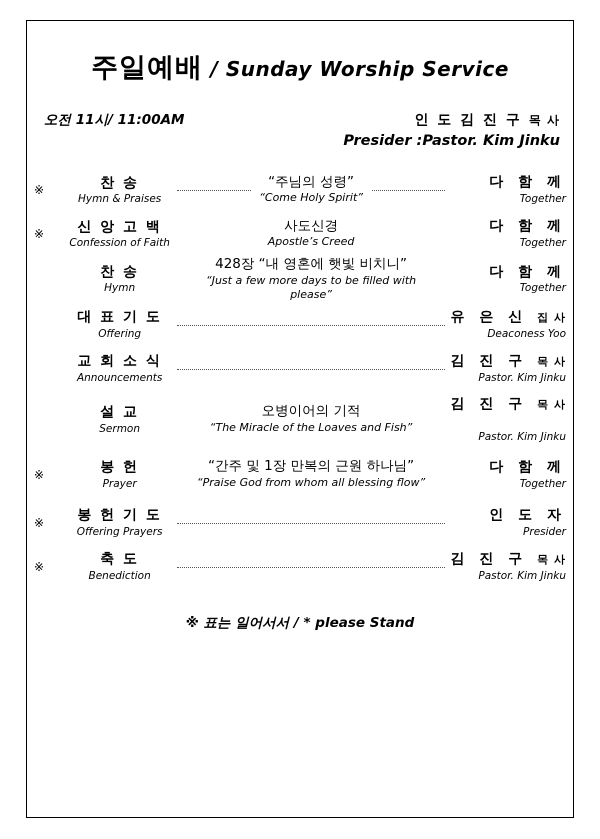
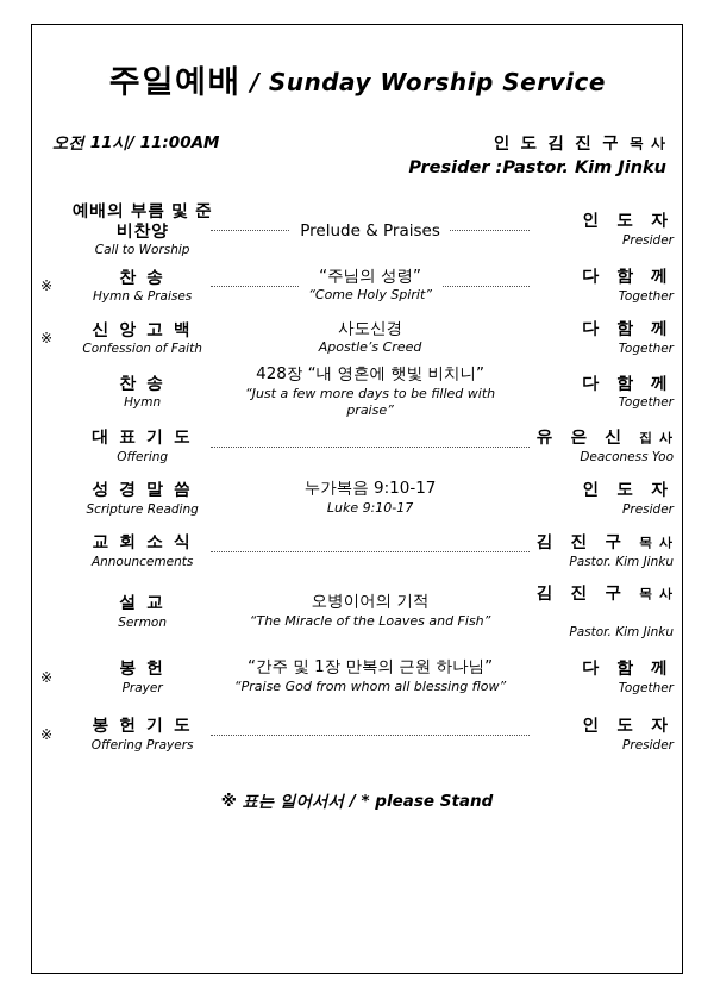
  주일예배 / Sunday Worship Service
  오전 11시/ 11:00AM
  인 도 김 진 구 목 사
  Presider :Pastor. Kim Jinku
+ 	예배의 부름 및 준비찬양 Call to Worship	Prelude & Praises	인 도 자 Presider
  ※	찬 송 Hymn & Praises	“주님의 성령” “Come Holy Spirit”	다 함 께 Together
  ※	신 앙 고 백 Confession of Faith	사도신경 Apostle’s Creed	다 함 께 Together
- 	찬 송 Hymn	428장 “내 영혼에 햇빛 비치니” “Just a few more days to be filled with please”	다 함 께 Together
+ 	찬 송 Hymn	428장 “내 영혼에 햇빛 비치니” “Just a few more days to be filled with praise”	다 함 께 Together
  	대 표 기 도 Offering		유 은 신 집 사 Deaconess Yoo
+ 	성 경 말 씀 Scripture Reading	누가복음 9:10-17 Luke 9:10-17	인 도 자 Presider
  	교 회 소 식 Announcements		김 진 구 목 사 Pastor. Kim Jinku
  	설 교 Sermon	오병이어의 기적 “The Miracle of the Loaves and Fish”	김 진 구 목 사 Pastor. Kim Jinku
  ※	봉 헌 Prayer	“간주 및 1장 만복의 근원 하나님” “Praise God from whom all blessing flow”	다 함 께 Together
  ※	봉 헌 기 도 Offering Prayers		인 도 자 Presider
- ※	축 도 Benediction		김 진 구 목 사 Pastor. Kim Jinku
  ※ 표는 일어서서 / * please Stand
